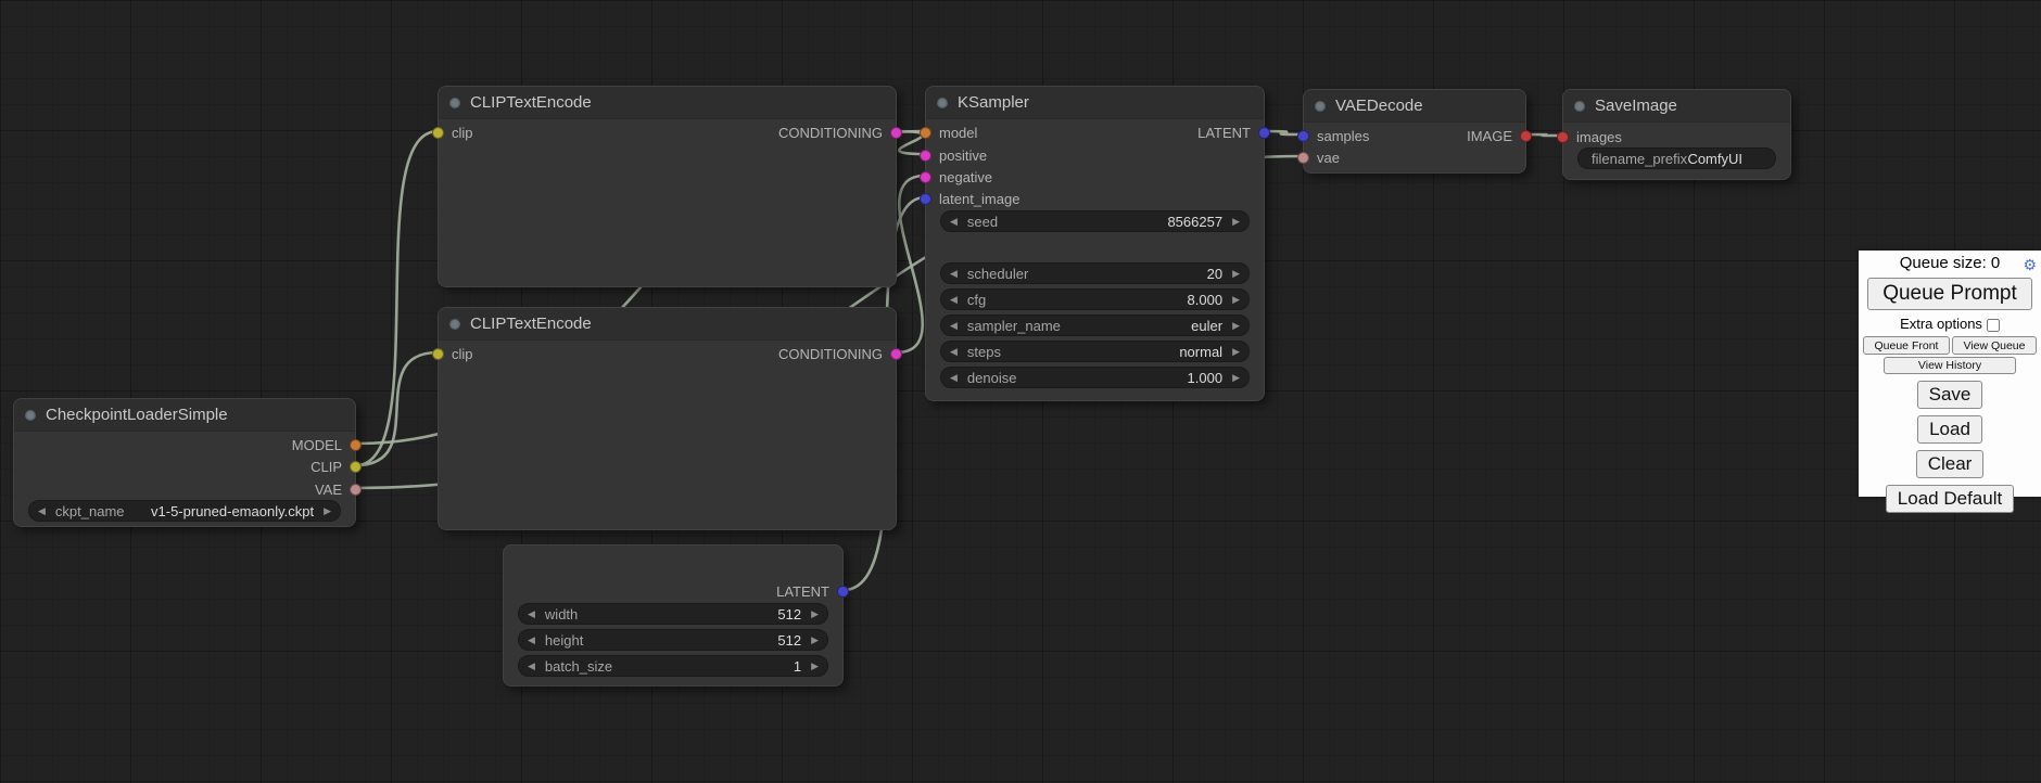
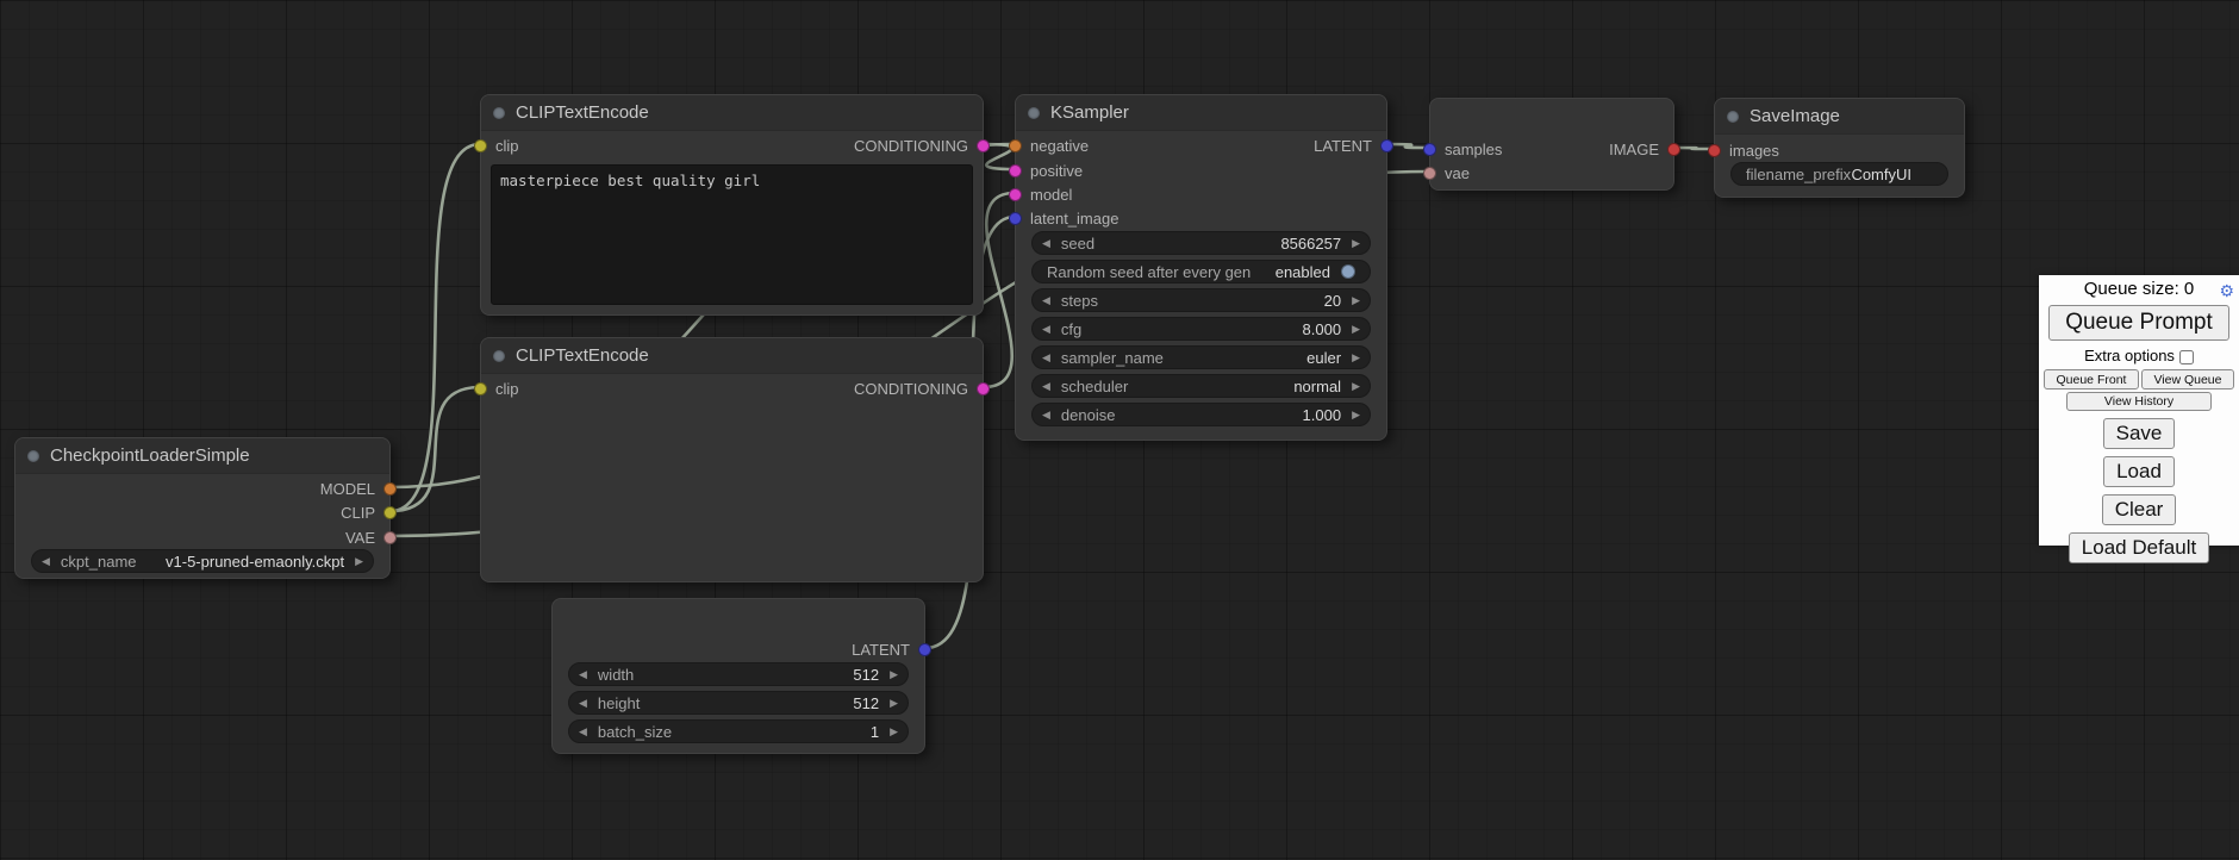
  CheckpointLoaderSimple
  MODEL
  CLIP
  VAE
  ◀
  ckpt_name
  v1-5-pruned-emaonly.ckpt
  ▶
  CLIPTextEncode
  clip
  CONDITIONING
+ masterpiece best quality girl
  CLIPTextEncode
  clip
  CONDITIONING
  LATENT
  ◀
  width
  512
  ▶
  ◀
  height
  512
  ▶
  ◀
  batch_size
  1
  ▶
  KSampler
- model
+ negative
  positive
- negative
+ model
  latent_image
  LATENT
  ◀
  seed
  8566257
  ▶
+ Random seed after every gen
+ enabled
  ◀
- scheduler
+ steps
  20
  ▶
  ◀
  cfg
  8.000
  ▶
  ◀
  sampler_name
  euler
  ▶
  ◀
- steps
+ scheduler
  normal
  ▶
  ◀
  denoise
  1.000
  ▶
- VAEDecode
  samples
  vae
  IMAGE
  SaveImage
  images
  filename_prefix
  ComfyUI
  Queue size: 0
  ⚙
  Queue Prompt
  Extra options
  Queue Front
  View Queue
  View History
  Save
  Load
  Clear
  Load Default
